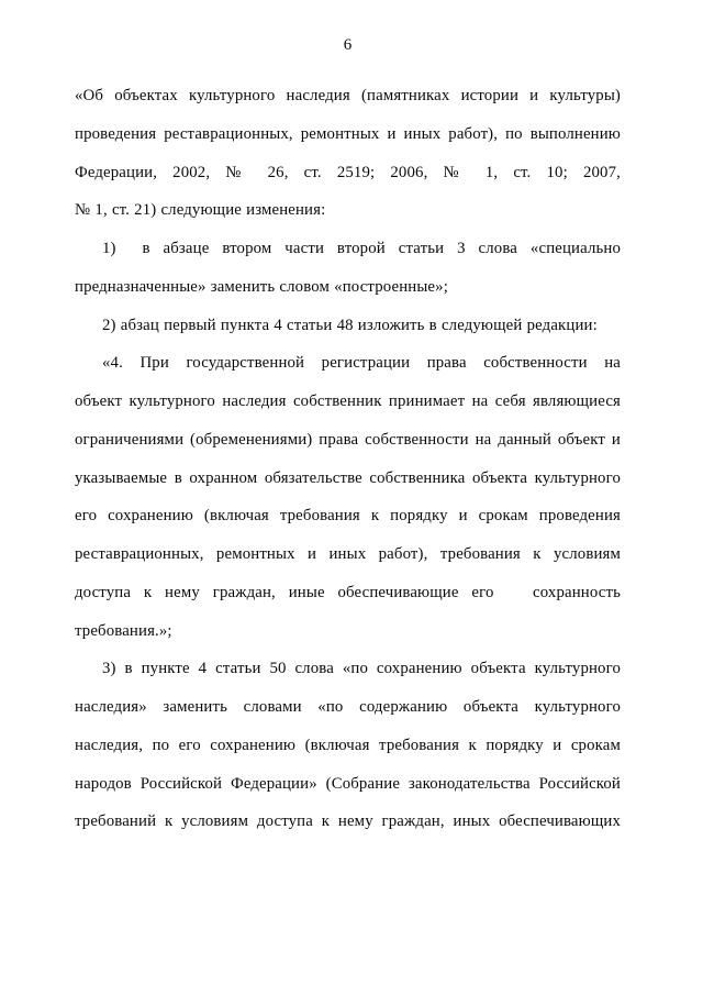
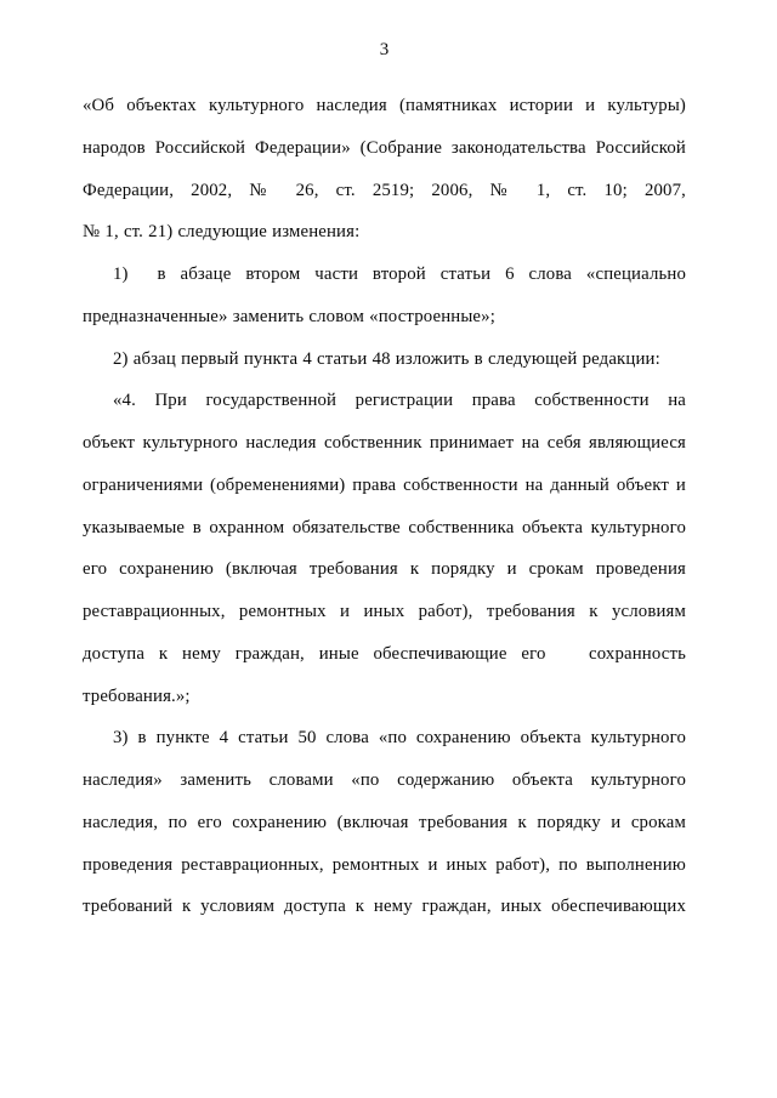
- 6
+ 3
  «Об объектах культурного наследия (памятниках истории и культуры)
- проведения реставрационных, ремонтных и иных работ), по выполнению
+ народов Российской Федерации» (Собрание законодательства Российской
  Федерации, 2002, № 26, ст. 2519; 2006, № 1, ст. 10; 2007,
  № 1, ст. 21) следующие изменения:
- 1) в абзаце втором части второй статьи 3 слова «специально
+ 1) в абзаце втором части второй статьи 6 слова «специально
  предназначенные» заменить словом «построенные»;
  2) абзац первый пункта 4 статьи 48 изложить в следующей редакции:
  «4. При государственной регистрации права собственности на
  объект культурного наследия собственник принимает на себя являющиеся
  ограничениями (обременениями) права собственности на данный объект и
  указываемые в охранном обязательстве собственника объекта культурного
  его сохранению (включая требования к порядку и срокам проведения
  реставрационных, ремонтных и иных работ), требования к условиям
  доступа к нему граждан, иные обеспечивающие его сохранность
  требования.»;
  3) в пункте 4 статьи 50 слова «по сохранению объекта культурного
  наследия» заменить словами «по содержанию объекта культурного
  наследия, по его сохранению (включая требования к порядку и срокам
- народов Российской Федерации» (Собрание законодательства Российской
+ проведения реставрационных, ремонтных и иных работ), по выполнению
  требований к условиям доступа к нему граждан, иных обеспечивающих
